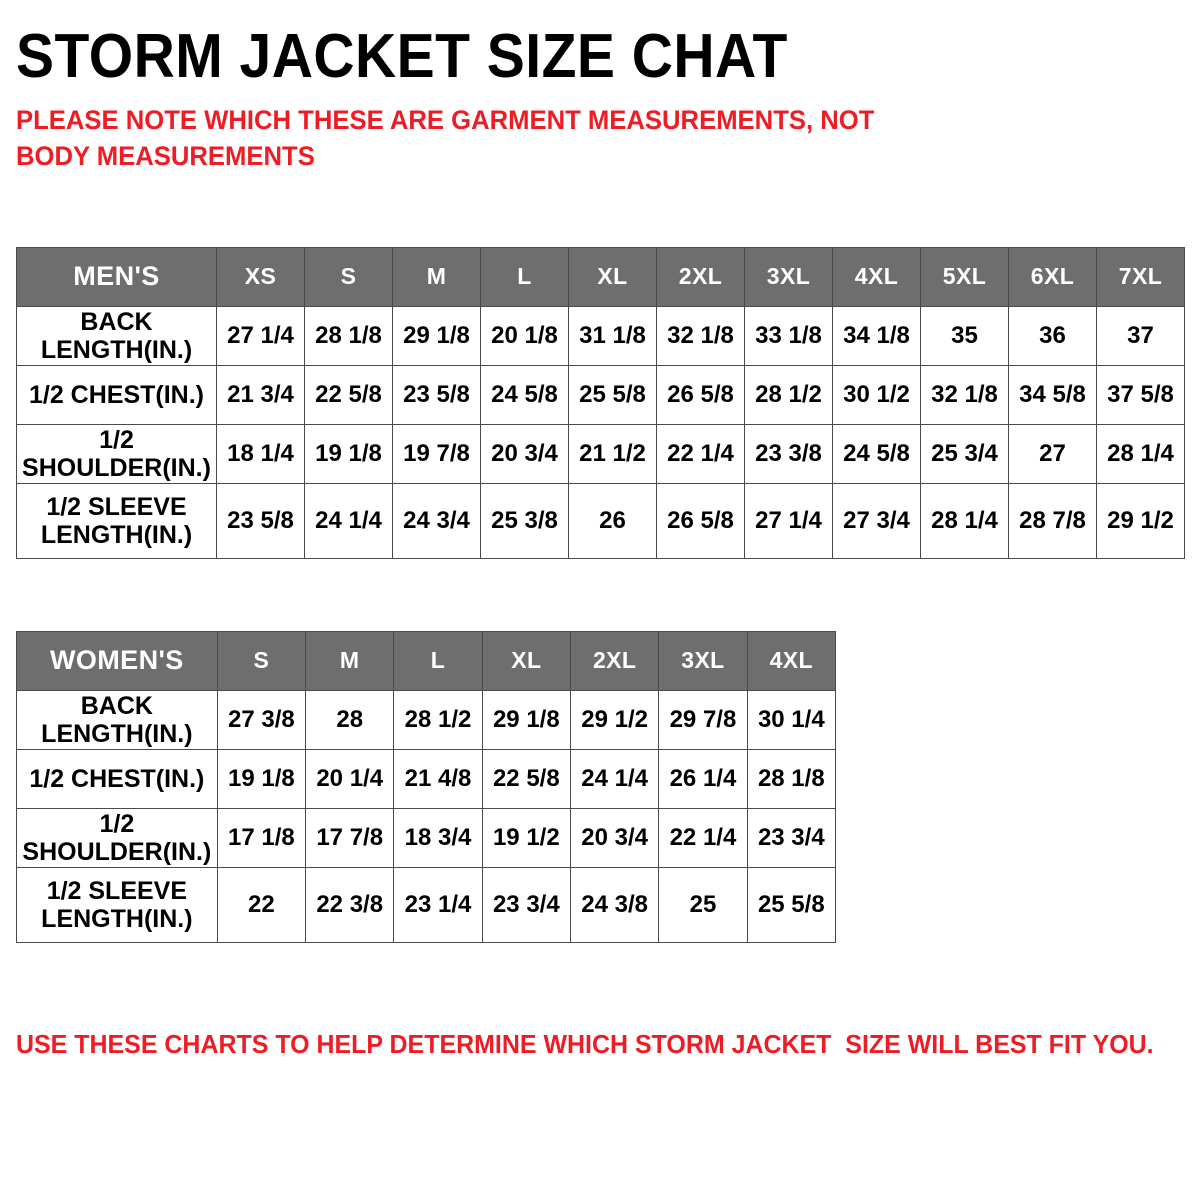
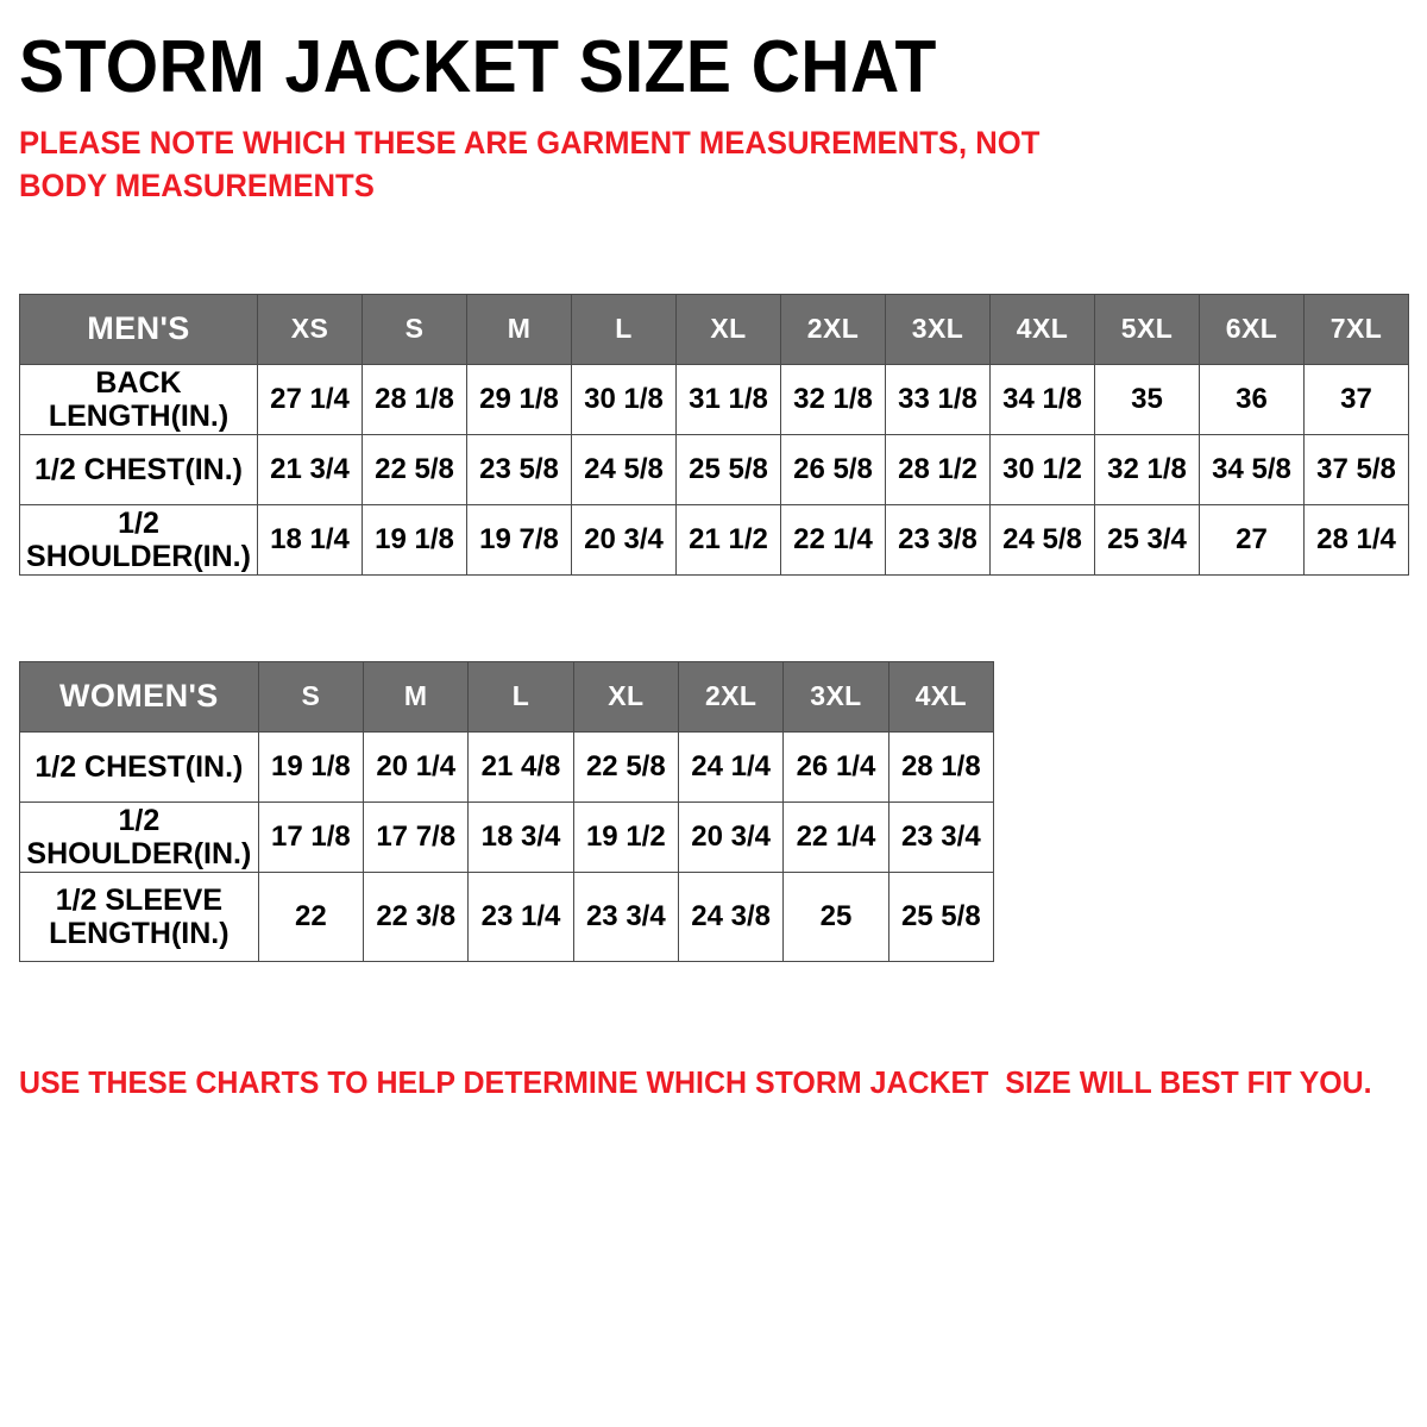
  STORM JACKET SIZE CHAT
  PLEASE NOTE WHICH THESE ARE GARMENT MEASUREMENTS, NOT BODY MEASUREMENTS
  MEN'S	XS	S	M	L	XL	2XL	3XL	4XL	5XL	6XL	7XL
- BACK LENGTH(IN.)	27 1/4	28 1/8	29 1/8	20 1/8	31 1/8	32 1/8	33 1/8	34 1/8	35	36	37
+ BACK LENGTH(IN.)	27 1/4	28 1/8	29 1/8	30 1/8	31 1/8	32 1/8	33 1/8	34 1/8	35	36	37
  1/2 CHEST(IN.)	21 3/4	22 5/8	23 5/8	24 5/8	25 5/8	26 5/8	28 1/2	30 1/2	32 1/8	34 5/8	37 5/8
  1/2 SHOULDER(IN.)	18 1/4	19 1/8	19 7/8	20 3/4	21 1/2	22 1/4	23 3/8	24 5/8	25 3/4	27	28 1/4
- 1/2 SLEEVE LENGTH(IN.)	23 5/8	24 1/4	24 3/4	25 3/8	26	26 5/8	27 1/4	27 3/4	28 1/4	28 7/8	29 1/2
  WOMEN'S	S	M	L	XL	2XL	3XL	4XL
- BACK LENGTH(IN.)	27 3/8	28	28 1/2	29 1/8	29 1/2	29 7/8	30 1/4
  1/2 CHEST(IN.)	19 1/8	20 1/4	21 4/8	22 5/8	24 1/4	26 1/4	28 1/8
  1/2 SHOULDER(IN.)	17 1/8	17 7/8	18 3/4	19 1/2	20 3/4	22 1/4	23 3/4
  1/2 SLEEVE LENGTH(IN.)	22	22 3/8	23 1/4	23 3/4	24 3/8	25	25 5/8
  USE THESE CHARTS TO HELP DETERMINE WHICH STORM JACKET SIZE WILL BEST FIT YOU.
